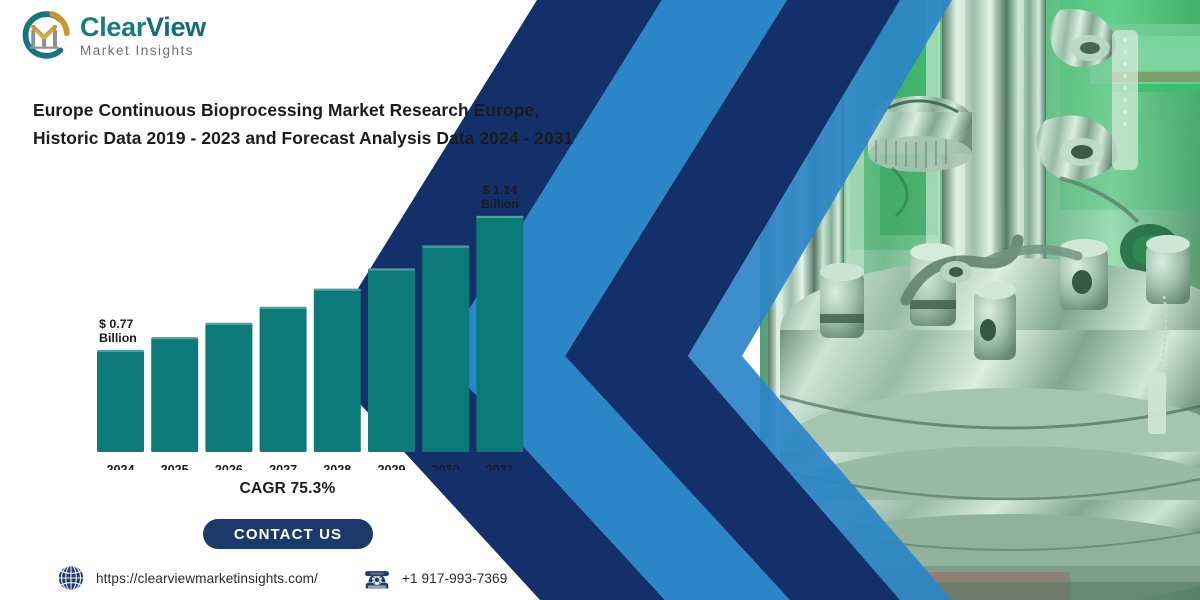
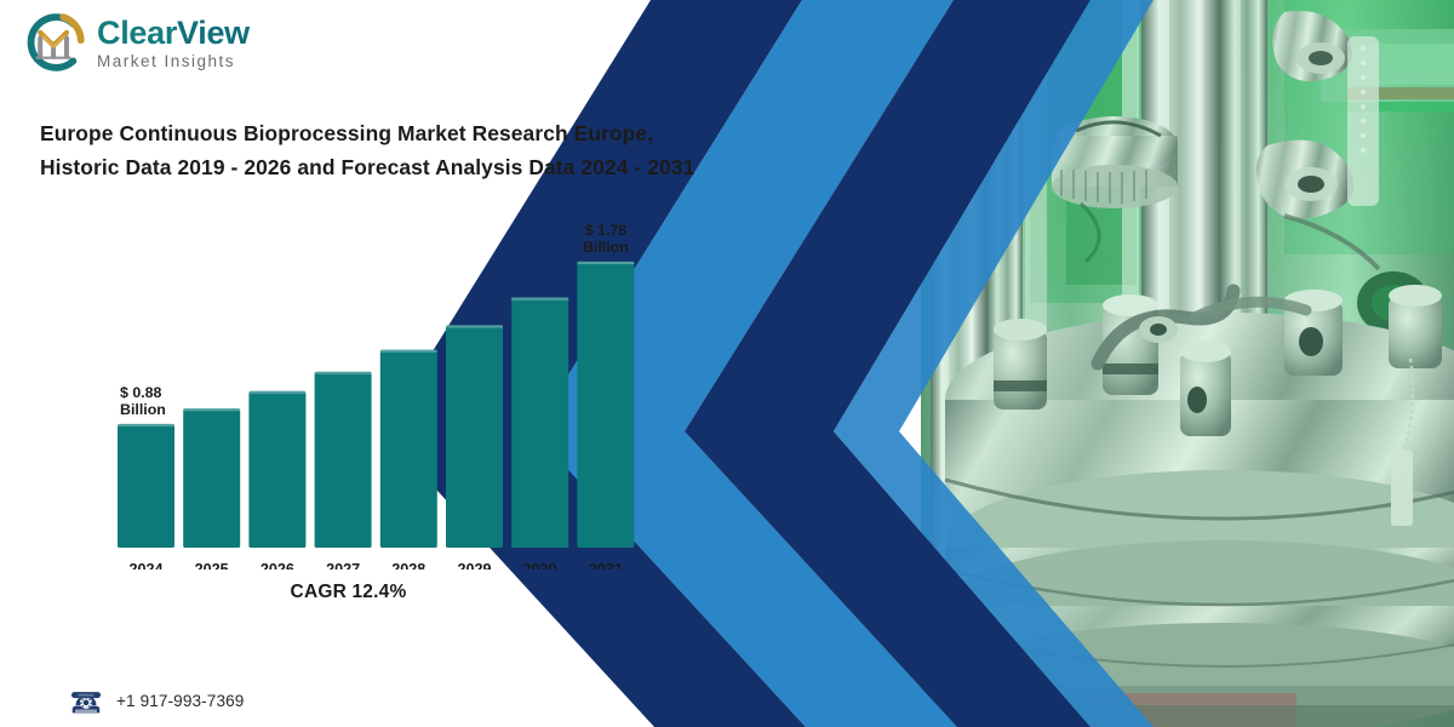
  ClearView
  Market Insights
  Europe Continuous Bioprocessing Market Research Europe,
- Historic Data 2019 - 2023 and Forecast Analysis Data 2024 - 2031
+ Historic Data 2019 - 2026 and Forecast Analysis Data 2024 - 2031
- $ 0.77
+ $ 0.88
  Billion
- $ 1.14
+ $ 1.78
  Billion
- CAGR 75.3%
+ CAGR 12.4%
- CONTACT US
- https://clearviewmarketinsights.com/
  +1 917-993-7369
